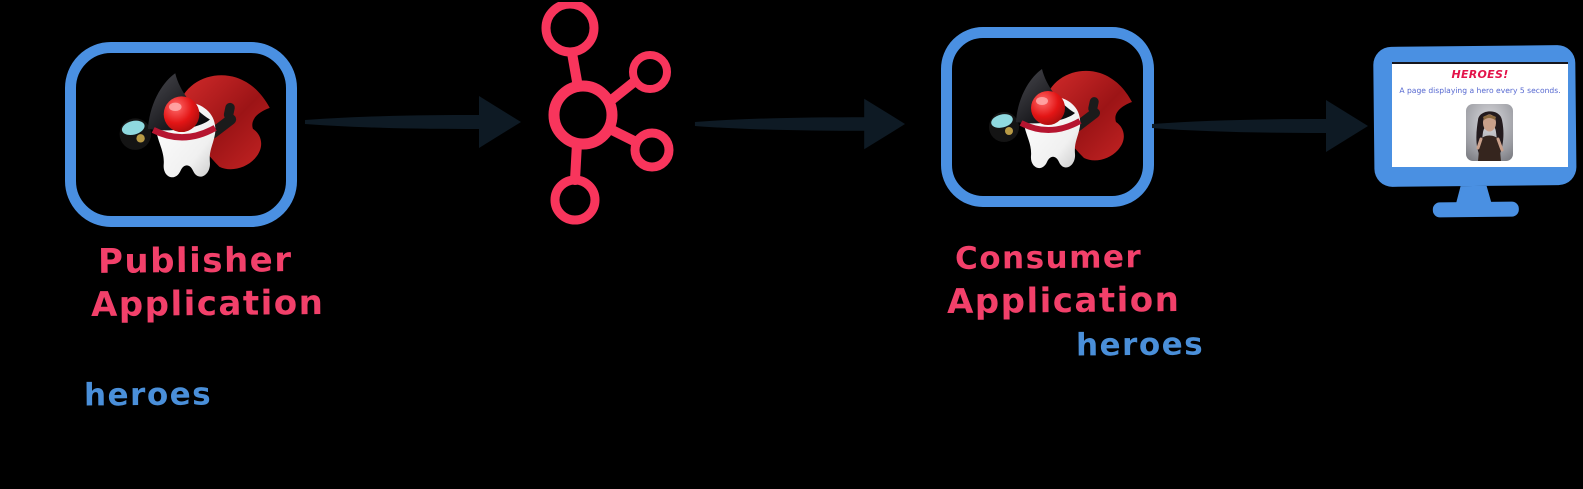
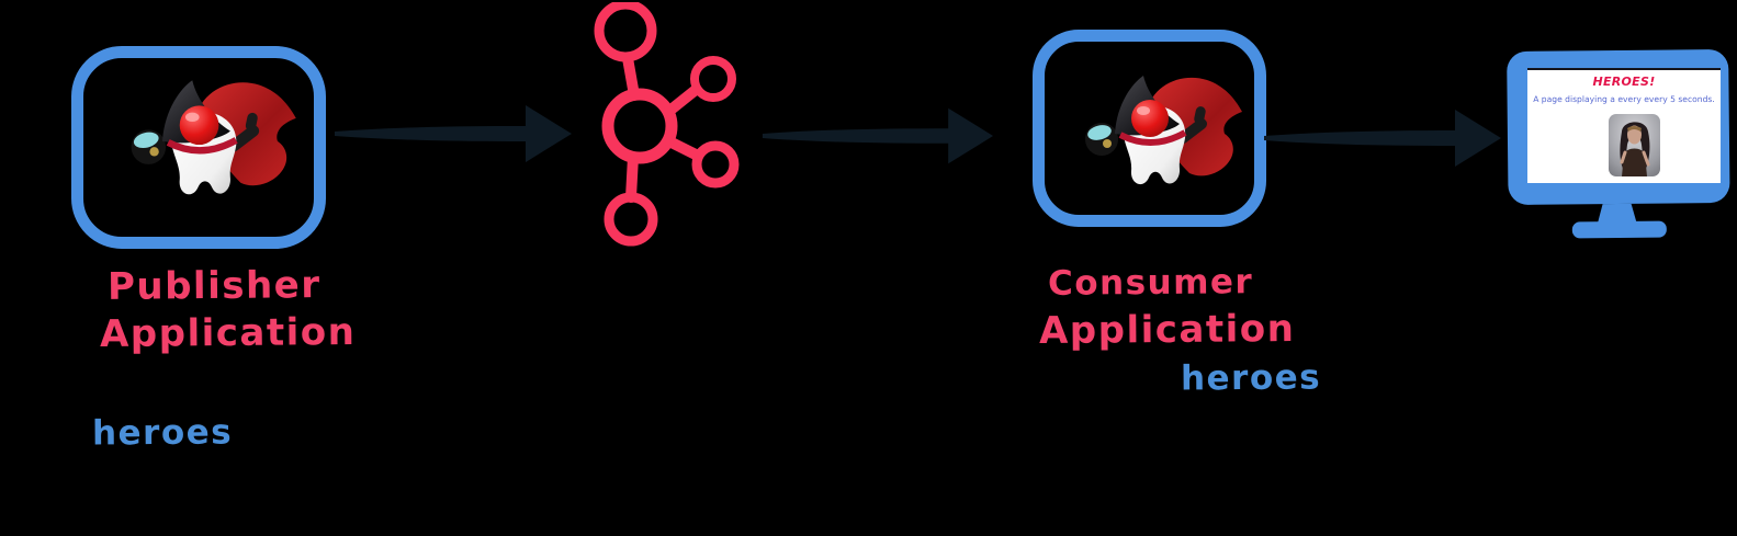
  Publisher
  Application
  heroes
  Consumer
  Application
  heroes
  HEROES!
- A page displaying a hero every 5 seconds.
+ A page displaying a every every 5 seconds.
